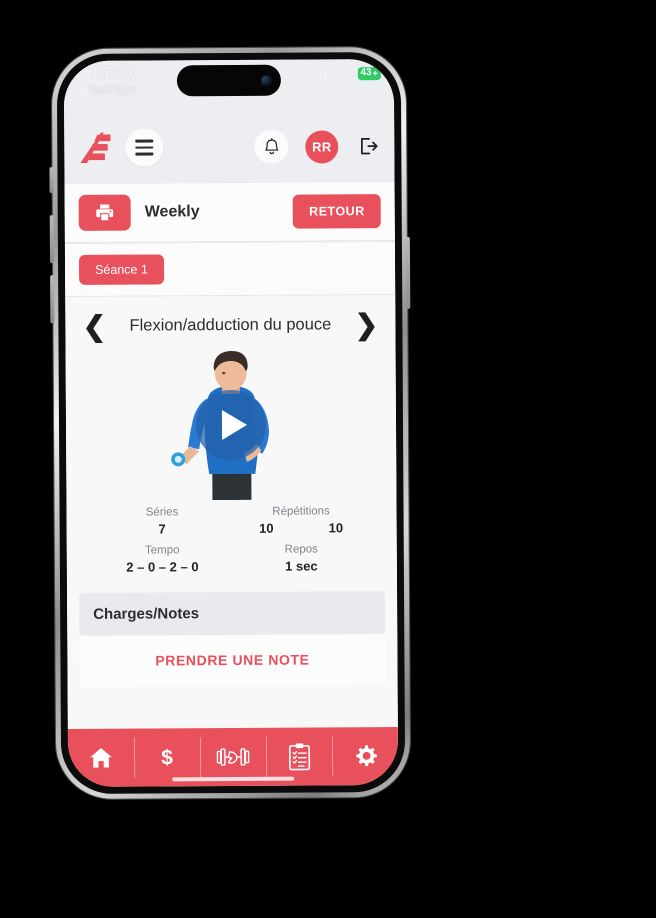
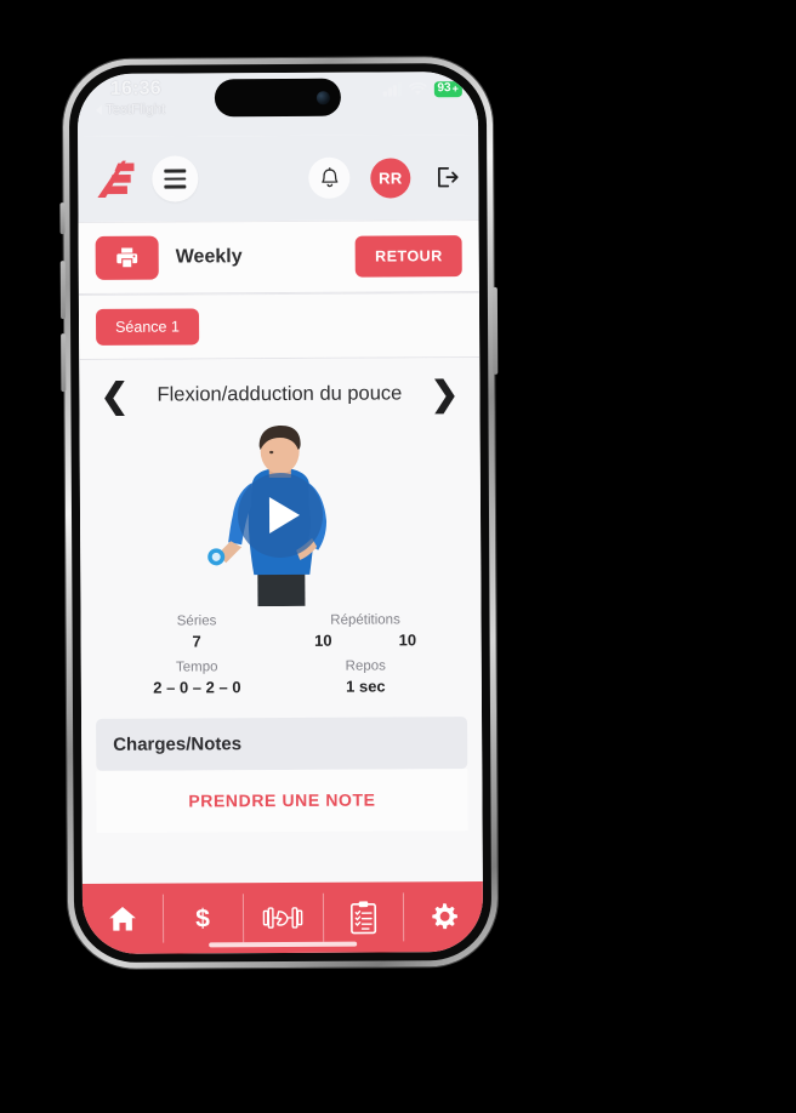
  16:36
- 43
+ 93
  +
  RR
  Weekly
  RETOUR
  Séance 1
  ❮
  Flexion/adduction du pouce
  ❯
  Séries
  7
  Répétitions
  10
  10
  Tempo
  2 – 0 – 2 – 0
  Repos
  1 sec
  Charges/Notes
  PRENDRE UNE NOTE
  $
